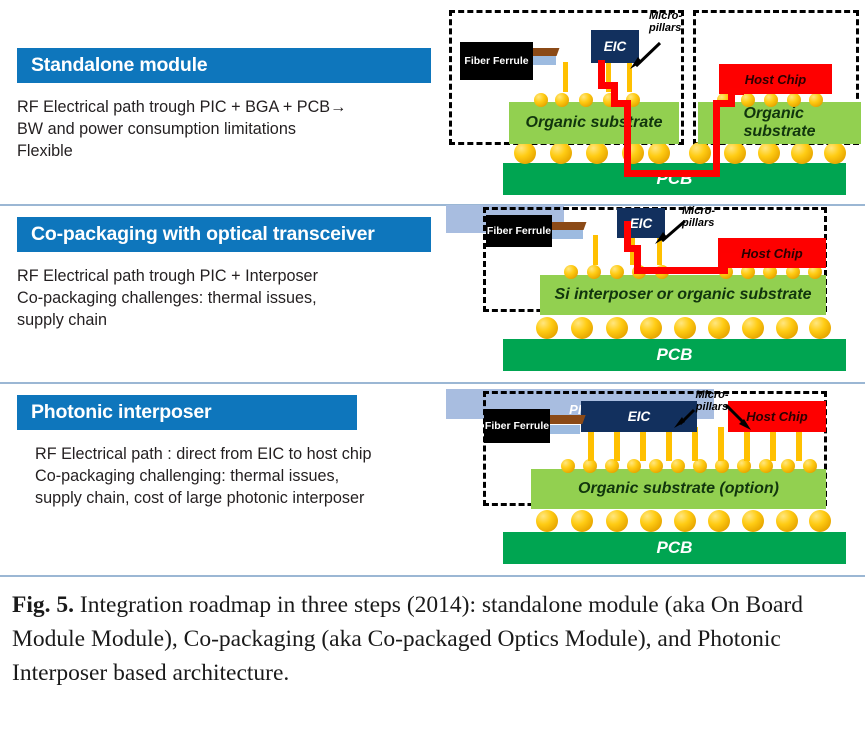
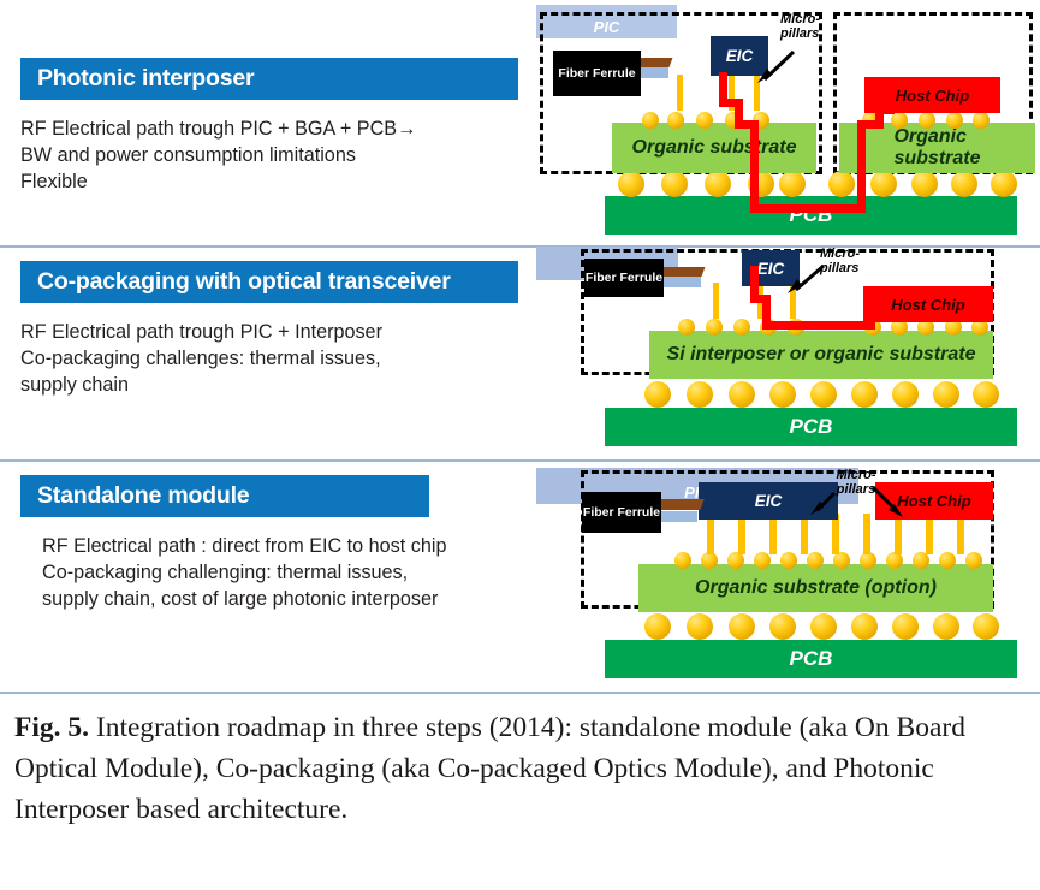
- Standalone module
+ Photonic interposer
  RF Electrical path trough PIC + BGA + PCB→
  BW and power consumption limitations
  Flexible
  PCB
  Organic subrate
  Organic
  substrate
+ PIC
  EIC
  Host Chip
  Fiber Ferrule
  Micro-
  pillars
  Co-packaging with optical transceiver
  RF Electrical path trough PIC + Interposer
  Co-packaging challenges: thermal issues,
  supply chain
  PCB
  Si interposer or organic substrate
  EIC
  Host Chip
  Fiber Ferrule
  Micro-
  pillars
- Photonic interposer
+ Standalone module
  RF Electrical path : direct from EIC to host chip
  Co-packaging challenging: thermal issues,
  supply chain, cost of large photonic interposer
  PCB
  Organic substrate (option)
  EIC
  Host Chip
  Fiber Ferrule
  Micro-
  pillars
- Fig. 5. Integration roadmap in three steps (2014): standalone module (aka On Board Module Module), Co-packaging (aka Co-packaged Optics Module), and Photonic Interposer based architecture.
+ Fig. 5. Integration roadmap in three steps (2014): standalone module (aka On Board Optical Module), Co-packaging (aka Co-packaged Optics Module), and Photonic Interposer based architecture.
